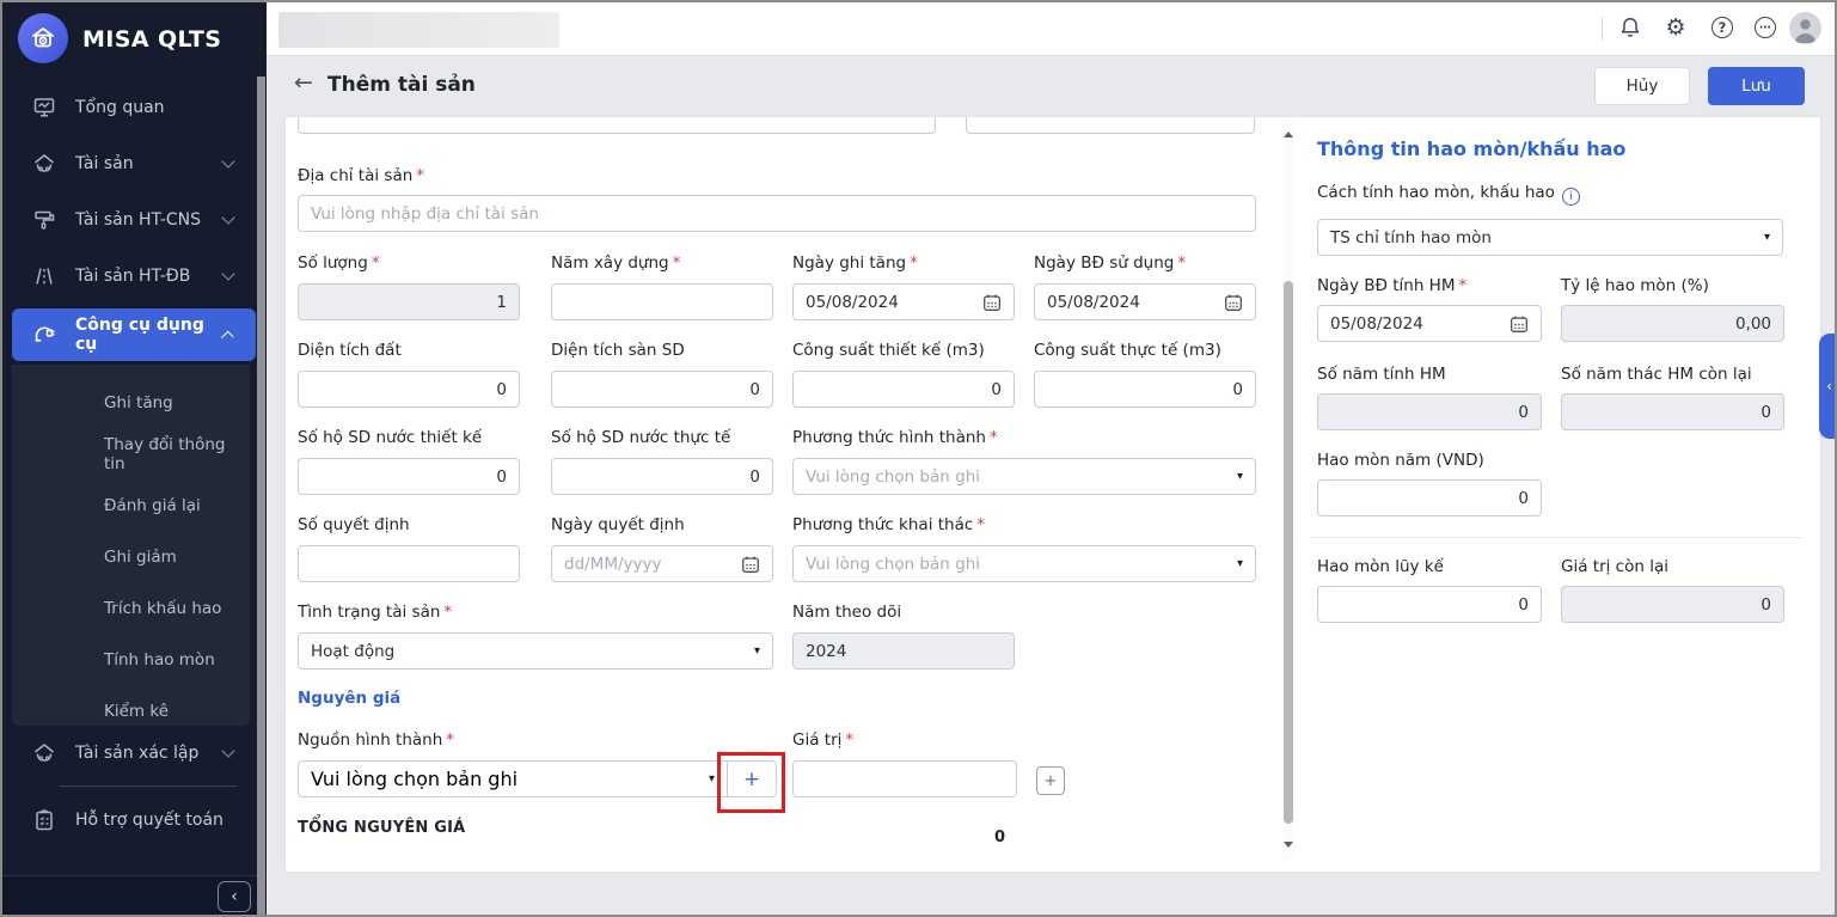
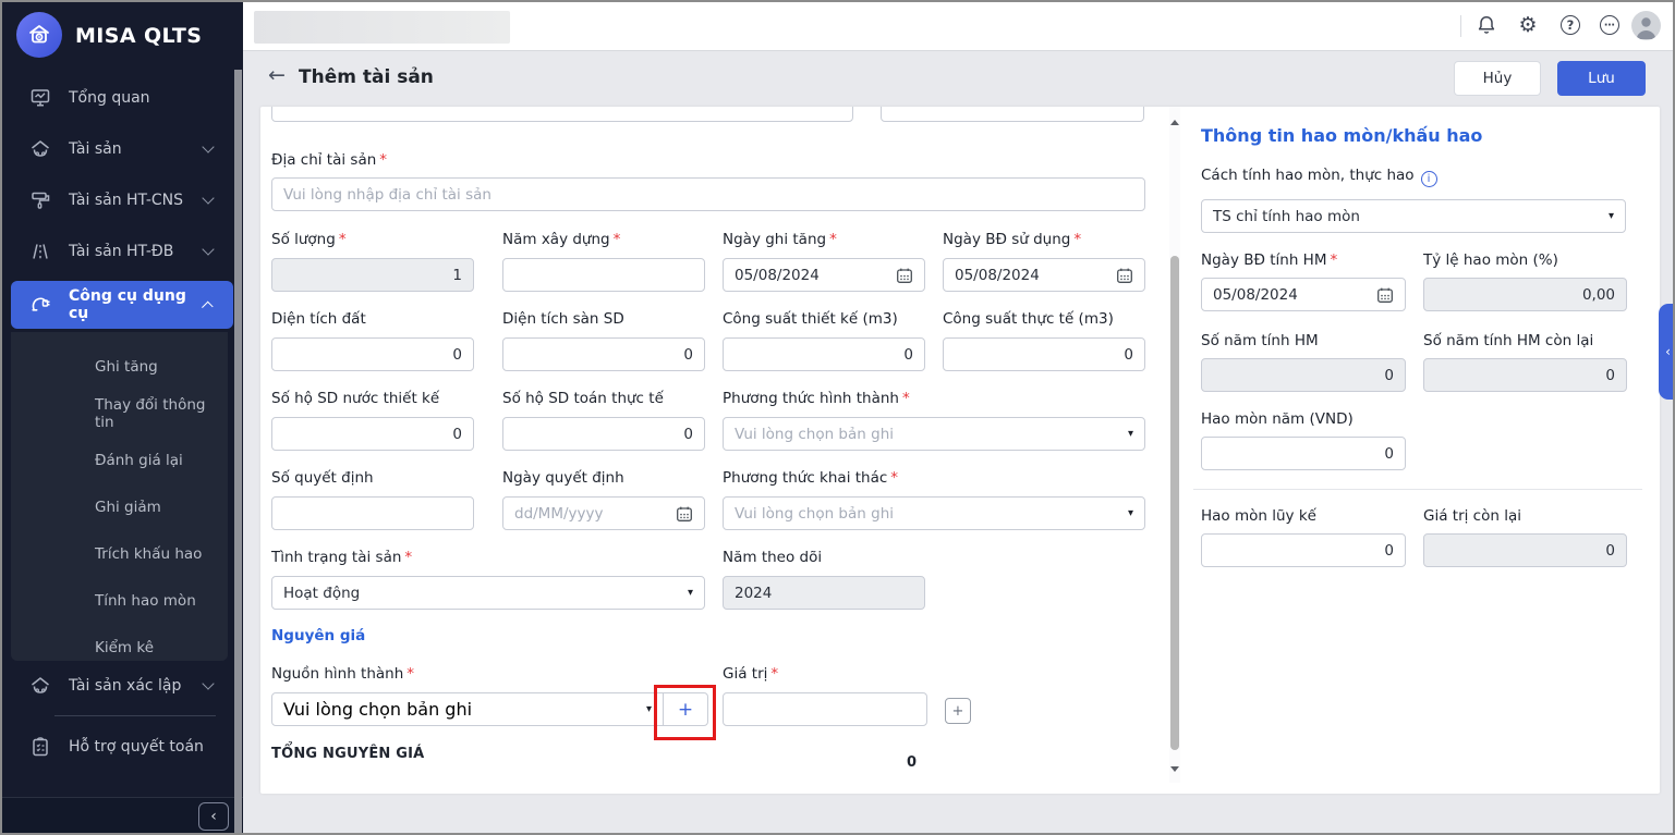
  MISA QLTS
  Tổng quan
  Tài sản
  Tài sản HT-CNS
  Tài sản HT-ĐB
  Công cụ dụng cụ
  Ghi tăng
  Thay đổi thông tin
  Đánh giá lại
  Ghi giảm
  Trích khấu hao
  Tính hao mòn
  Kiểm kê
  Tài sản xác lập
  Hỗ trợ quyết toán
  ‹
  ⚙
  ?
  ⋯
  ←
  Thêm tài sản
  Hủy
  Lưu
  Địa chỉ tài sản *
  Vui lòng nhập địa chỉ tài sản
  Số lượng *
  Năm xây dựng *
  Ngày ghi tăng *
  Ngày BĐ sử dụng *
  1
  05/08/2024
  05/08/2024
  Diện tích đất
  Diện tích sàn SD
  Công suất thiết kế (m3)
  Công suất thực tế (m3)
  0
  0
  0
  0
  Số hộ SD nước thiết kế
- Số hộ SD nước thực tế
+ Số hộ SD toán thực tế
  Phương thức hình thành *
  0
  0
  Vui lòng chọn bản ghi
  ▾
  Số quyết định
  Ngày quyết định
  Phương thức khai thác *
  dd/MM/yyyy
  Vui lòng chọn bản ghi
  ▾
  Tình trạng tài sản *
  Năm theo dõi
  Hoạt động
  ▾
  2024
  Nguyên giá
  Nguồn hình thành *
  Giá trị *
  Vui lòng chọn bản ghi
  ▾
  +
  +
  TỔNG NGUYÊN GIÁ
  0
  Thông tin hao mòn/khấu hao
- Cách tính hao mòn, khấu hao
+ Cách tính hao mòn, thực hao
  i
  TS chỉ tính hao mòn
  ▾
  Ngày BĐ tính HM *
  Tỷ lệ hao mòn (%)
  05/08/2024
  0,00
  Số năm tính HM
- Số năm thác HM còn lại
+ Số năm tính HM còn lại
  0
  0
  Hao mòn năm (VND)
  0
  Hao mòn lũy kế
  Giá trị còn lại
  0
  0
  ‹
